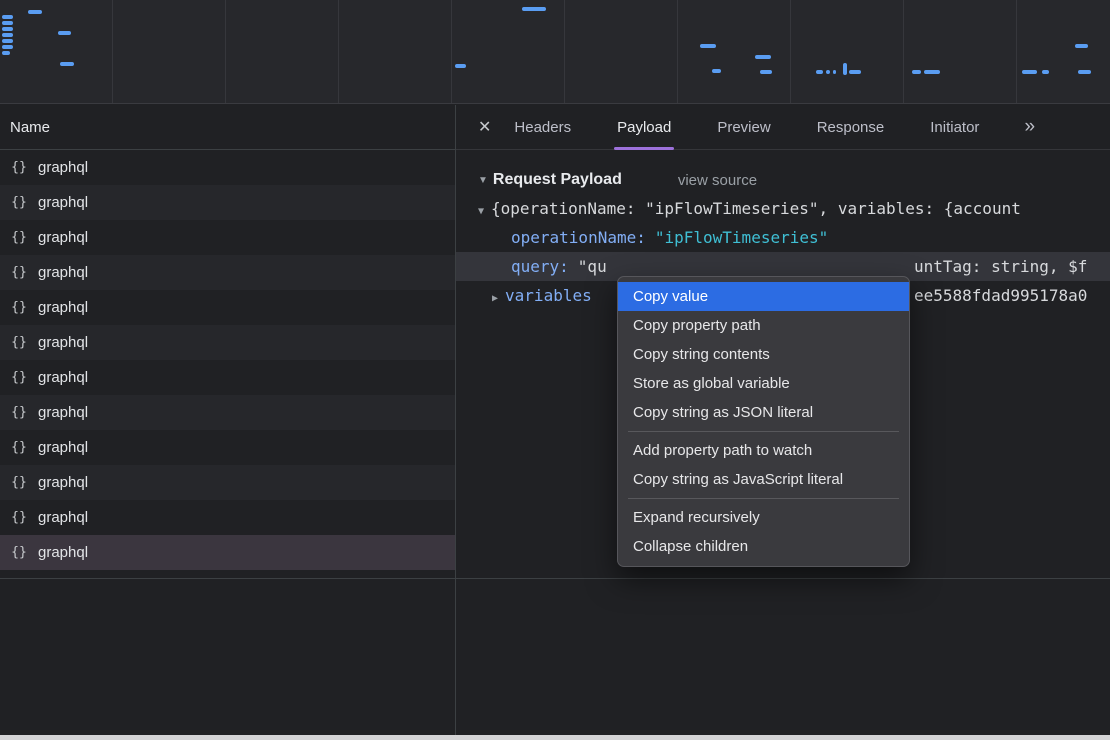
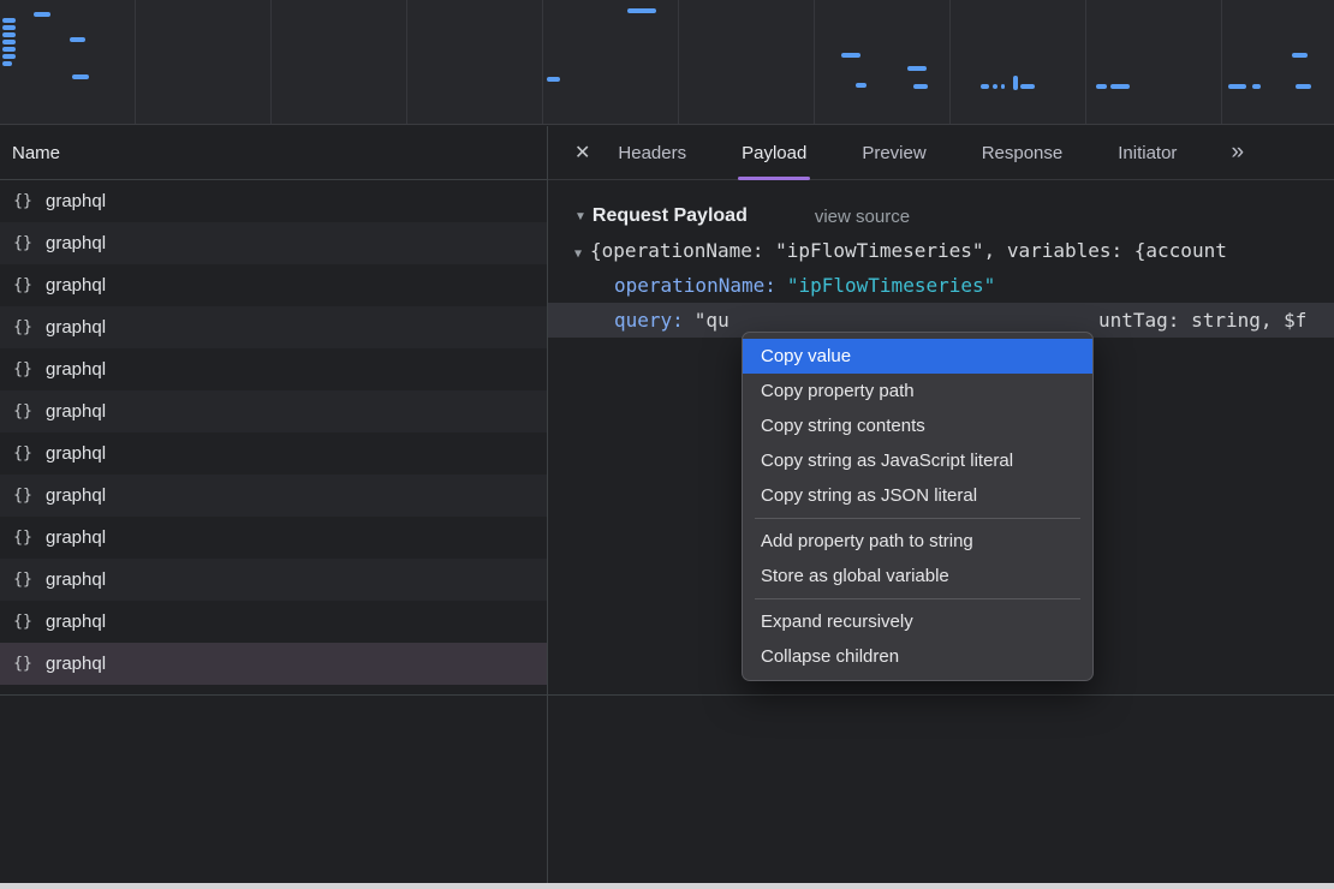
  Name
  {}
  graphql
  {}
  graphql
  {}
  graphql
  {}
  graphql
  {}
  graphql
  {}
  graphql
  {}
  graphql
  {}
  graphql
  {}
  graphql
  {}
  graphql
  {}
  graphql
  {}
  graphql
  ✕
  Headers
  Payload
  Preview
  Response
  Initiator
  »
  ▼
  Request Payload
  view source
  ▼ {operationName: "ipFlowTimeseries", variables: {account
  operationName: "ipFlowTimeseries"
  query: "qu
  untTag: string, $f
- ▶ variables
- ee5588fdad995178a0
  Copy value
  Copy property path
  Copy string contents
- Store as global variable
+ Copy string as JavaScript literal
  Copy string as JSON literal
- Add property path to watch
+ Add property path to string
- Copy string as JavaScript literal
+ Store as global variable
  Expand recursively
  Collapse children
